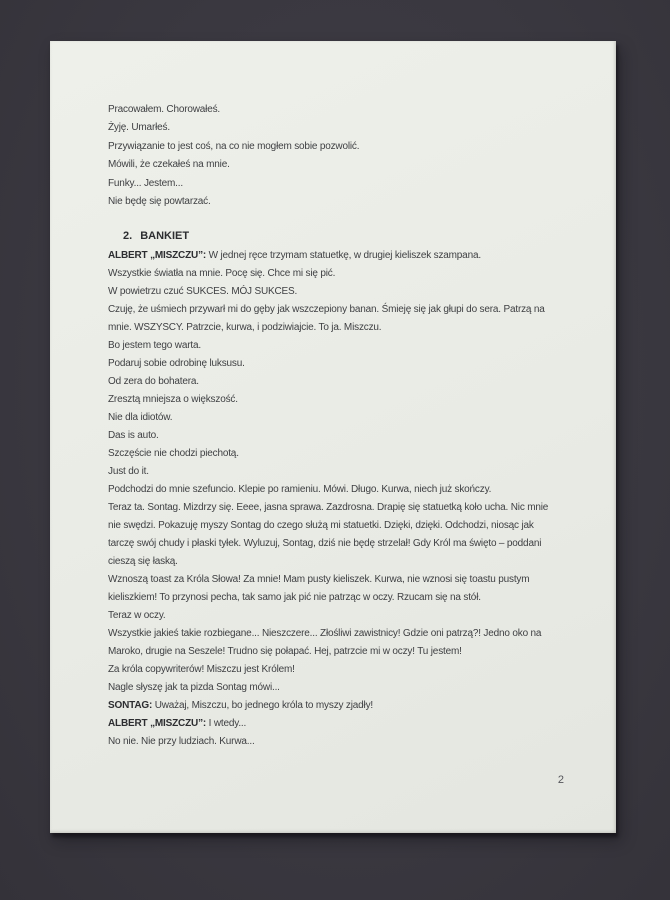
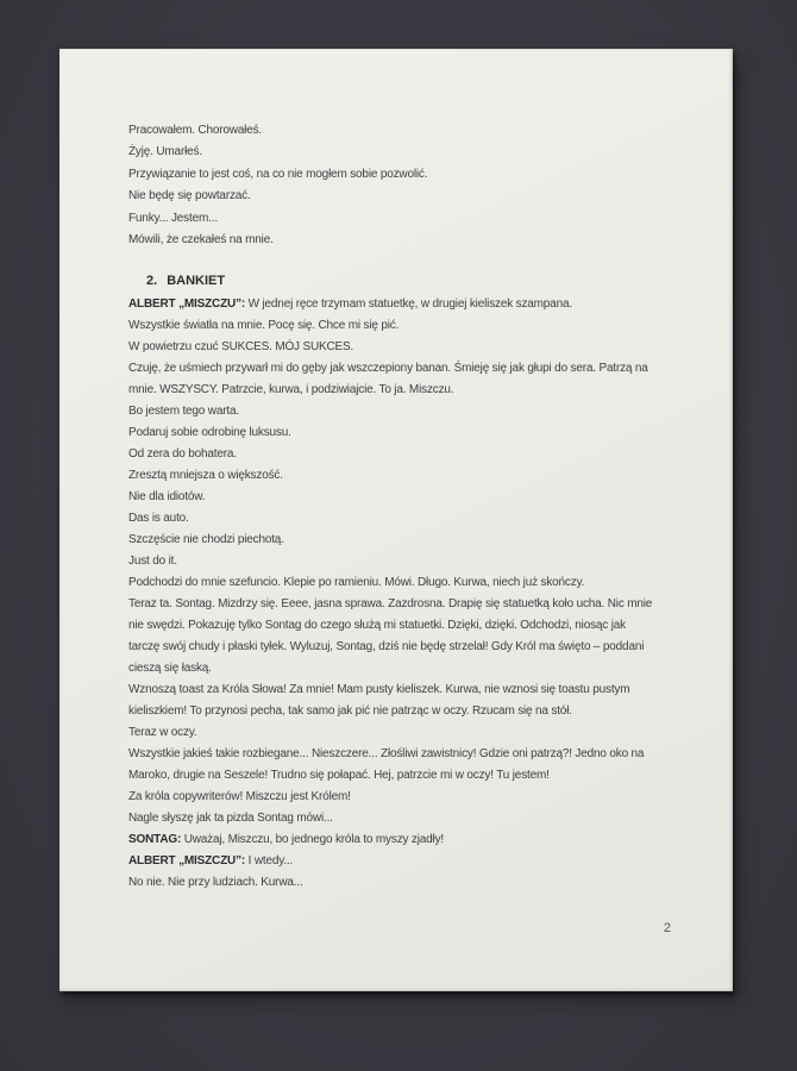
  Pracowałem. Chorowałeś.
  Żyję. Umarłeś.
  Przywiązanie to jest coś, na co nie mogłem sobie pozwolić.
- Mówili, że czekałeś na mnie.
+ Nie będę się powtarzać.
  Funky... Jestem...
- Nie będę się powtarzać.
+ Mówili, że czekałeś na mnie.
  2. BANKIET
  ALBERT „MISZCZU”: W jednej ręce trzymam statuetkę, w drugiej kieliszek szampana.
  Wszystkie światła na mnie. Pocę się. Chce mi się pić.
  W powietrzu czuć SUKCES. MÓJ SUKCES.
  Czuję, że uśmiech przywarł mi do gęby jak wszczepiony banan. Śmieję się jak głupi do sera. Patrzą na
  mnie. WSZYSCY. Patrzcie, kurwa, i podziwiajcie. To ja. Miszczu.
  Bo jestem tego warta.
  Podaruj sobie odrobinę luksusu.
  Od zera do bohatera.
  Zresztą mniejsza o większość.
  Nie dla idiotów.
  Das is auto.
  Szczęście nie chodzi piechotą.
  Just do it.
  Podchodzi do mnie szefuncio. Klepie po ramieniu. Mówi. Długo. Kurwa, niech już skończy.
  Teraz ta. Sontag. Mizdrzy się. Eeee, jasna sprawa. Zazdrosna. Drapię się statuetką koło ucha. Nic mnie
- nie swędzi. Pokazuję myszy Sontag do czego służą mi statuetki. Dzięki, dzięki. Odchodzi, niosąc jak
+ nie swędzi. Pokazuję tylko Sontag do czego służą mi statuetki. Dzięki, dzięki. Odchodzi, niosąc jak
  tarczę swój chudy i płaski tyłek. Wyluzuj, Sontag, dziś nie będę strzelał! Gdy Król ma święto – poddani
  cieszą się łaską.
  Wznoszą toast za Króla Słowa! Za mnie! Mam pusty kieliszek. Kurwa, nie wznosi się toastu pustym
  kieliszkiem! To przynosi pecha, tak samo jak pić nie patrząc w oczy. Rzucam się na stół.
  Teraz w oczy.
  Wszystkie jakieś takie rozbiegane... Nieszczere... Złośliwi zawistnicy! Gdzie oni patrzą?! Jedno oko na
  Maroko, drugie na Seszele! Trudno się połapać. Hej, patrzcie mi w oczy! Tu jestem!
  Za króla copywriterów! Miszczu jest Królem!
  Nagle słyszę jak ta pizda Sontag mówi...
  SONTAG: Uważaj, Miszczu, bo jednego króla to myszy zjadły!
  ALBERT „MISZCZU”: I wtedy...
  No nie. Nie przy ludziach. Kurwa...
  2
